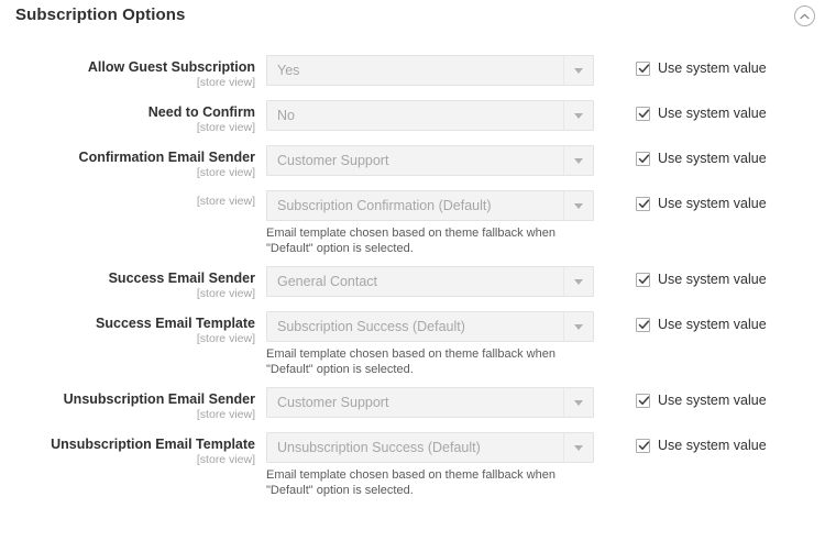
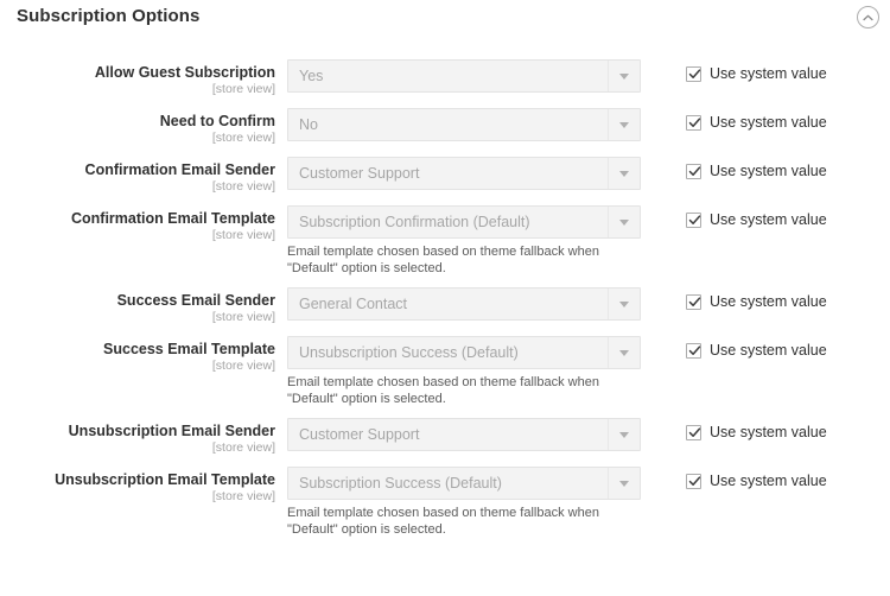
  Subscription Options
  Allow Guest Subscription
  [store view]
  Yes
  Use system value
  Need to Confirm
  [store view]
  No
  Use system value
  Confirmation Email Sender
  [store view]
  Customer Support
  Use system value
+ Confirmation Email Template
  [store view]
  Subscription Confirmation (Default)
  Email template chosen based on theme fallback when "Default" option is selected.
  Use system value
  Success Email Sender
  [store view]
  General Contact
  Use system value
  Success Email Template
  [store view]
- Subscription Success (Default)
+ Unsubscription Success (Default)
  Email template chosen based on theme fallback when "Default" option is selected.
  Use system value
  Unsubscription Email Sender
  [store view]
  Customer Support
  Use system value
  Unsubscription Email Template
  [store view]
- Unsubscription Success (Default)
+ Subscription Success (Default)
  Email template chosen based on theme fallback when "Default" option is selected.
  Use system value
